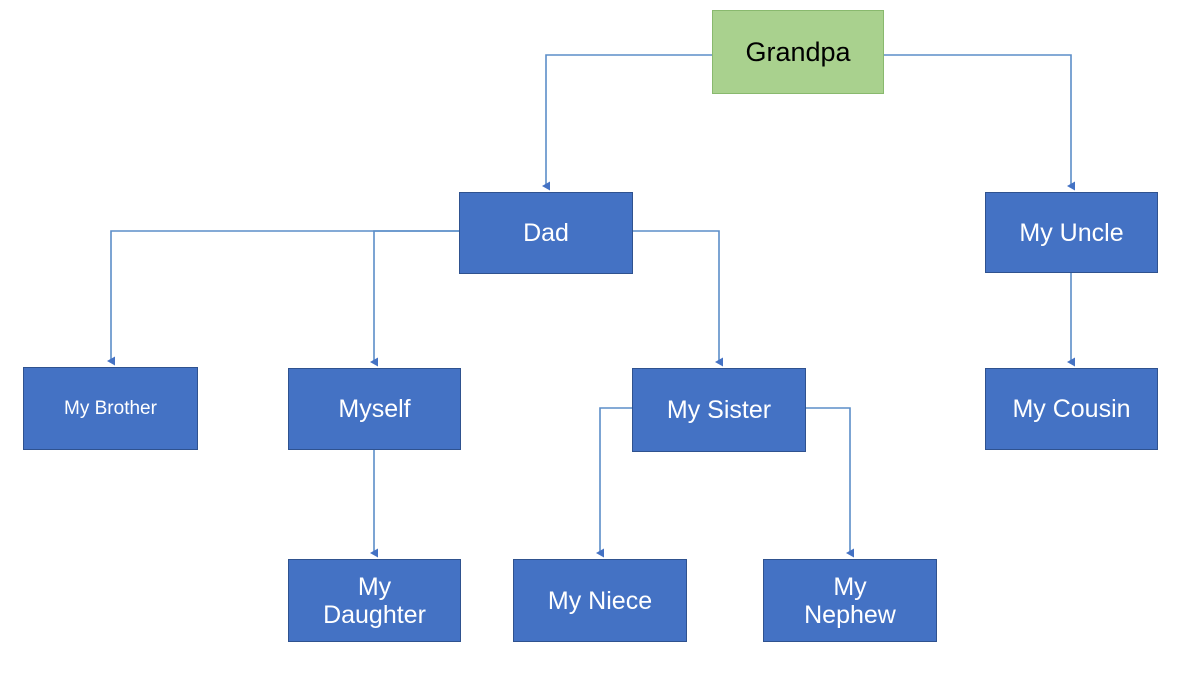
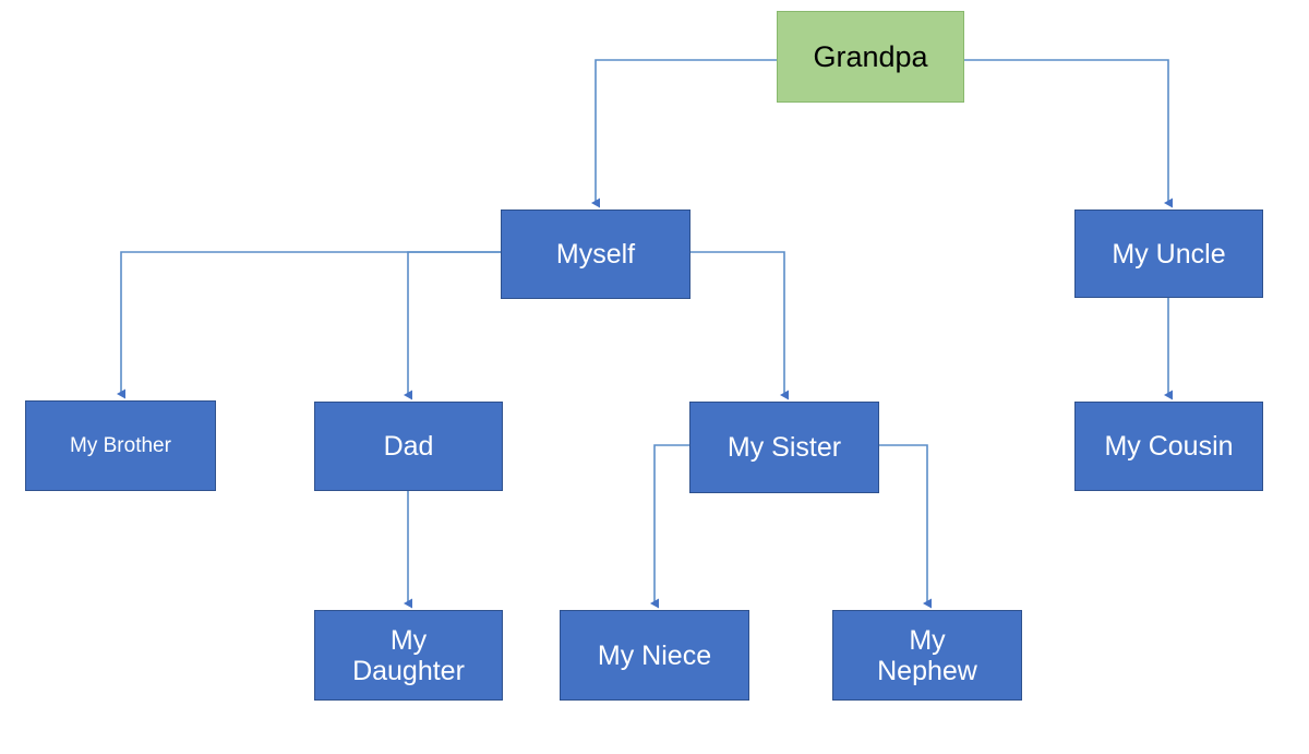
  Grandpa
- Dad
+ Myself
  My Uncle
  My Brother
- Myself
+ Dad
  My Sister
  My Cousin
  My
  Daughter
  My Niece
  My
  Nephew
